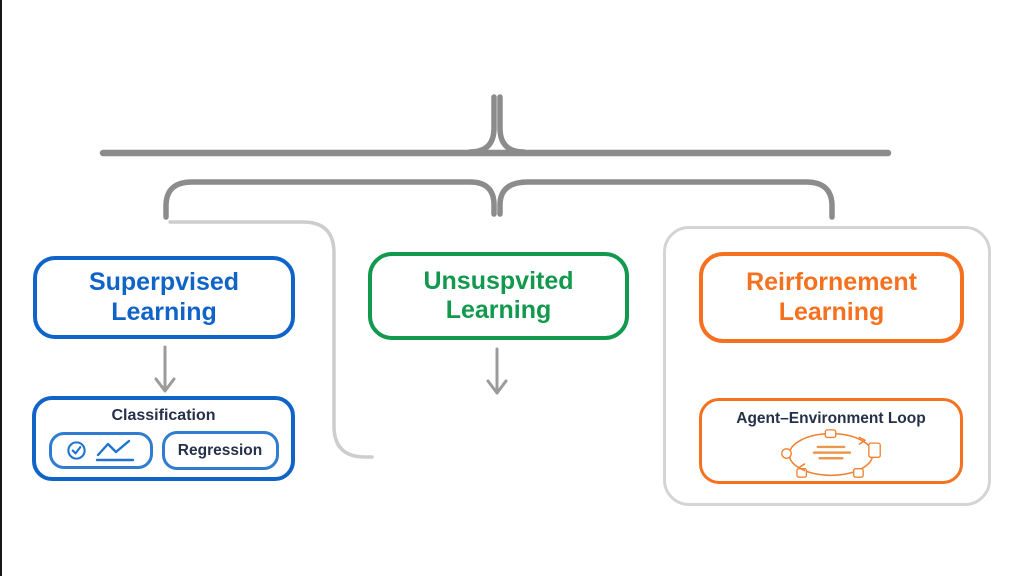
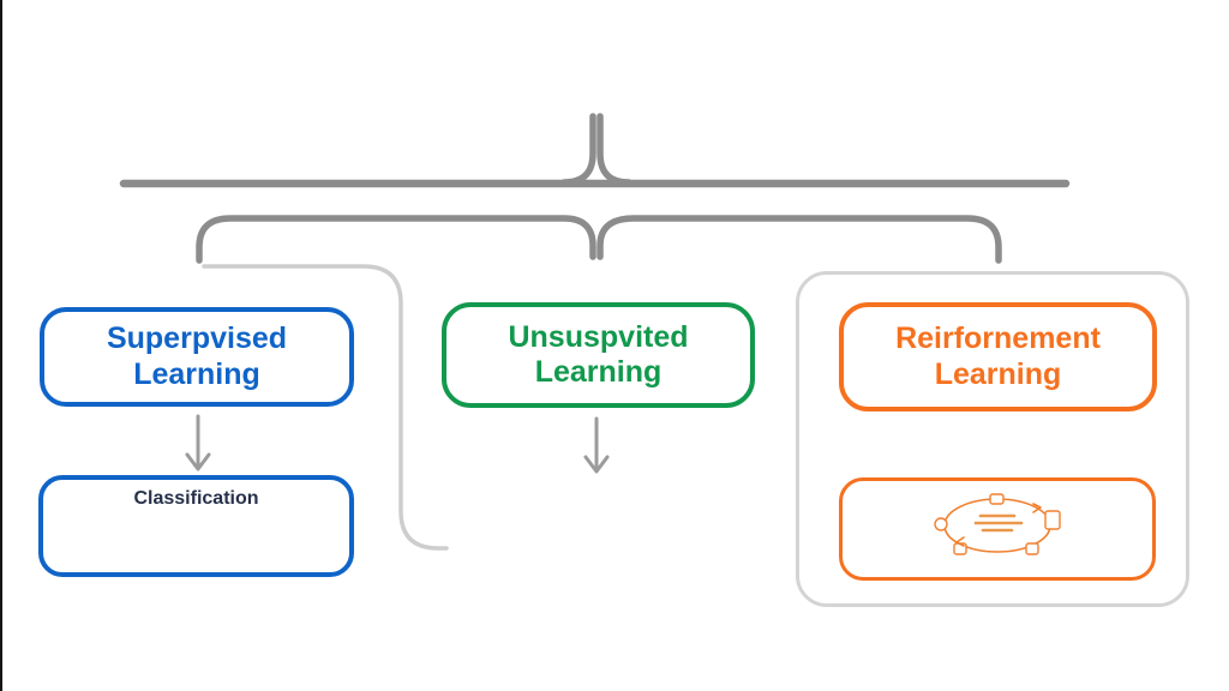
  Superpvised
  Learning
  Unsuspvited
  Learning
  Reirfornement
  Learning
  Classification
- Regression
- Agent–Environment Loop
